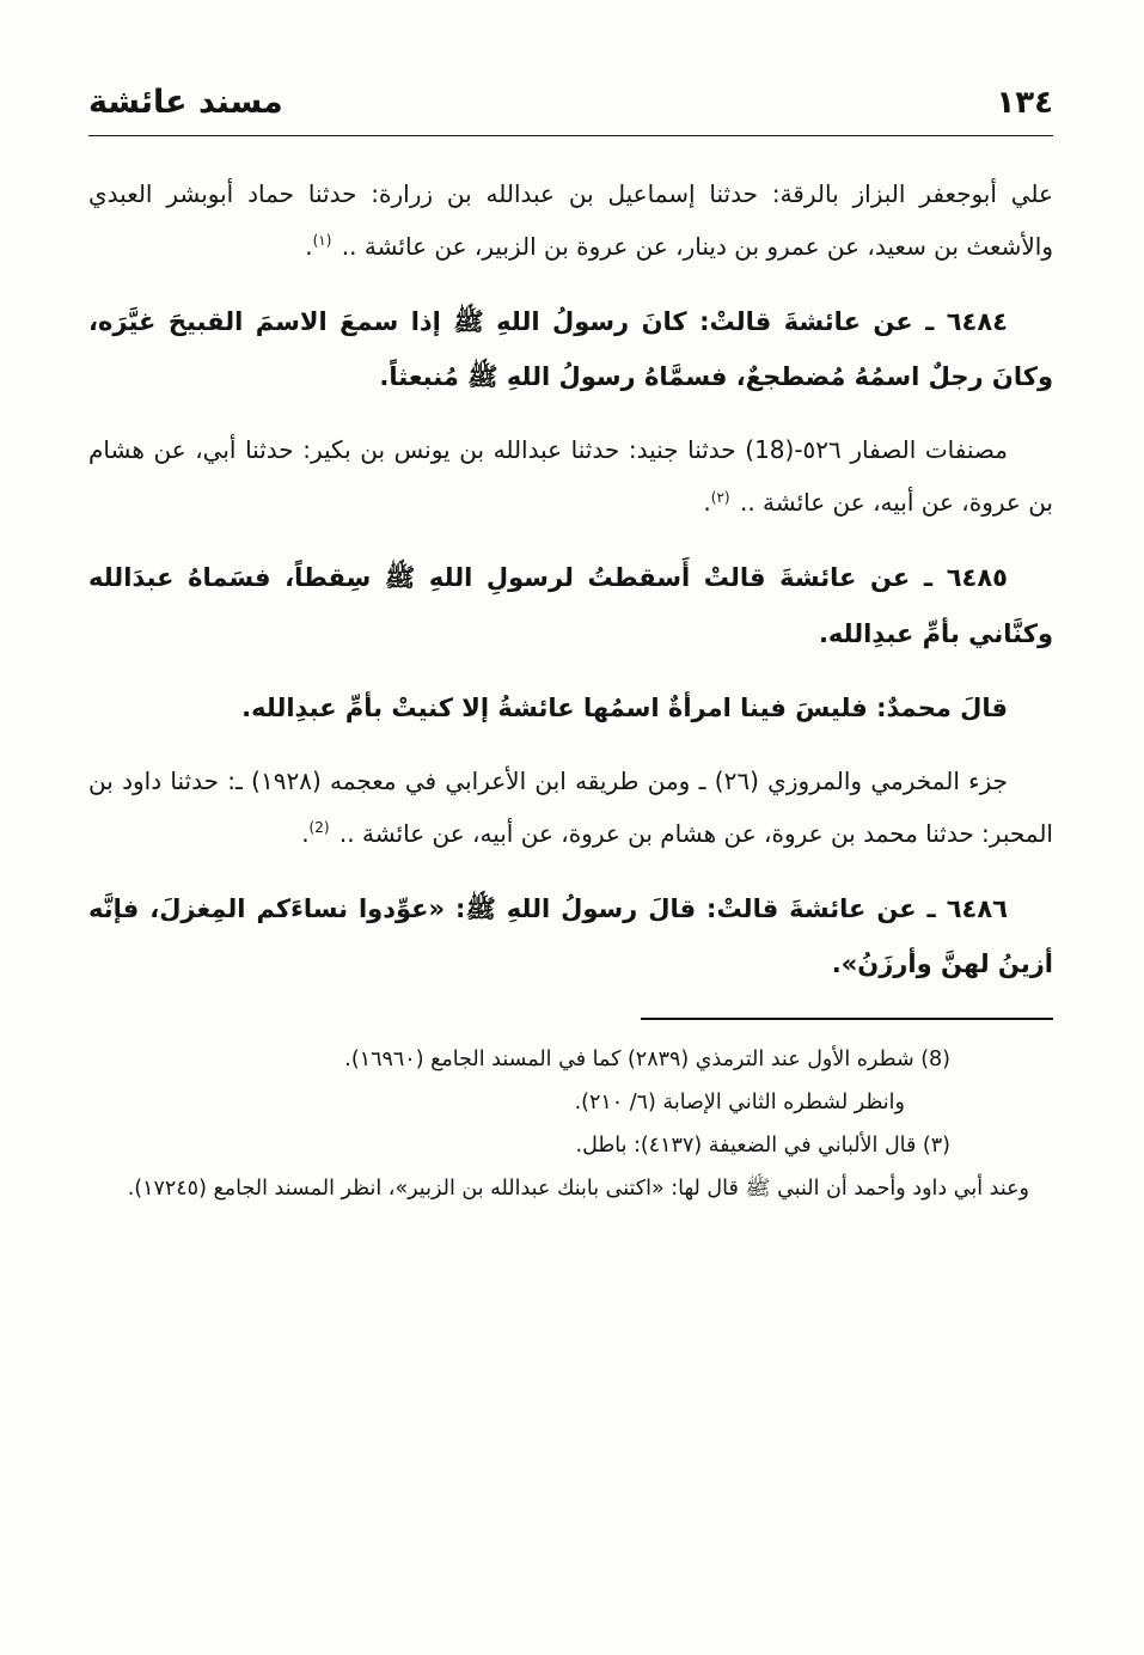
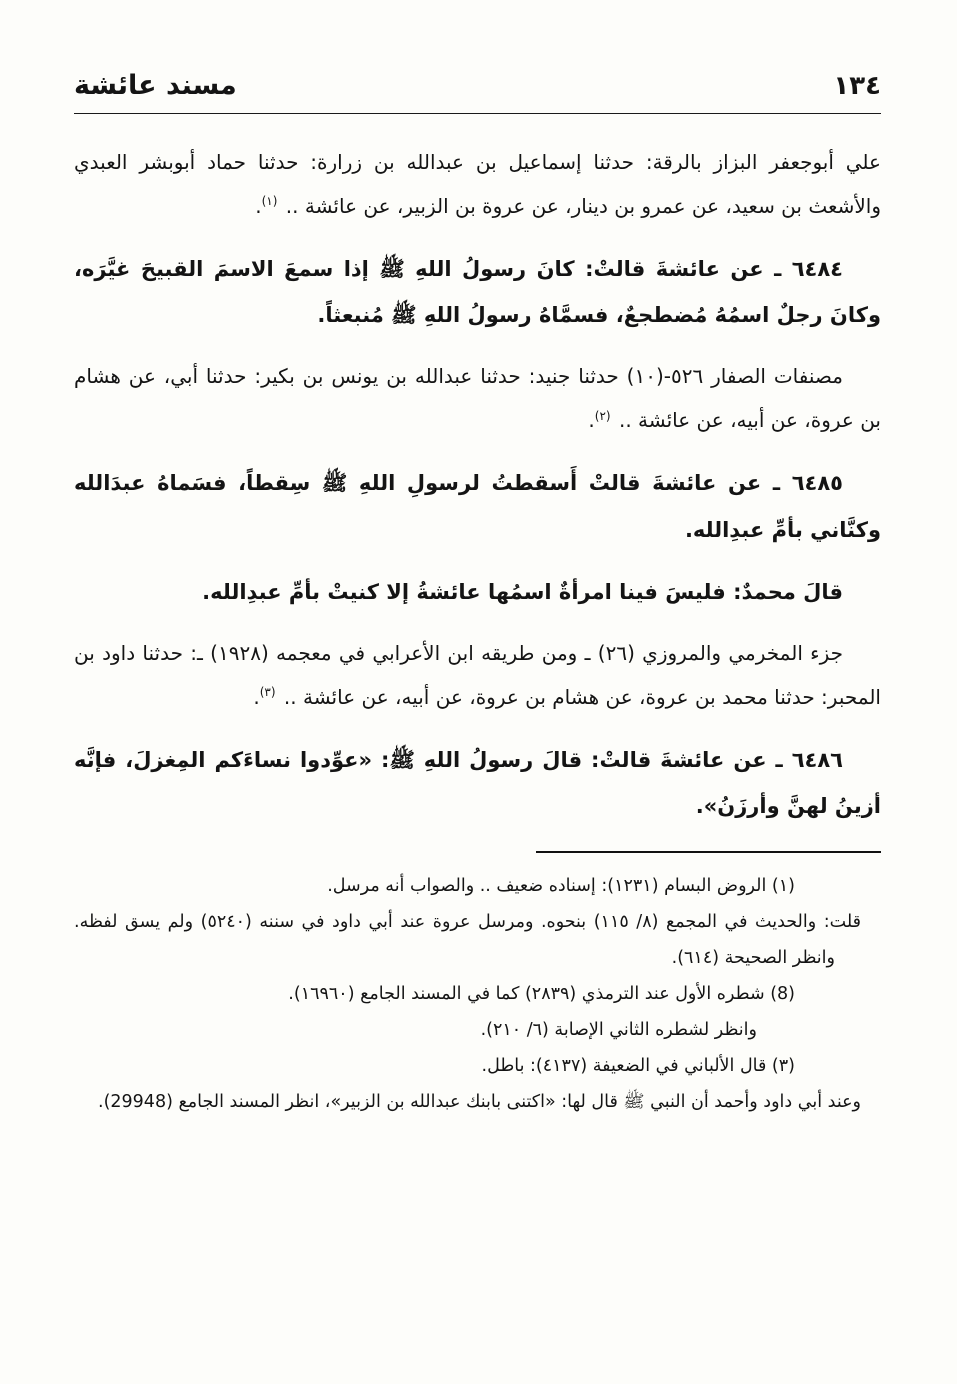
  ١٣٤
  مسند عائشة
  علي أبوجعفر البزاز بالرقة: حدثنا إسماعيل بن عبدالله بن زرارة: حدثنا حماد أبوبشر العبدي والأشعث بن سعيد، عن عمرو بن دينار، عن عروة بن الزبير، عن عائشة .. (١).
  ٦٤٨٤ ـ عن عائشةَ قالتْ: كانَ رسولُ اللهِ ﷺ إذا سمعَ الاسمَ القبيحَ غيَّرَه، وكانَ رجلٌ اسمُهُ مُضطجعٌ، فسمَّاهُ رسولُ اللهِ ﷺ مُنبعثاً.
- مصنفات الصفار ٥٢٦-(18) حدثنا جنيد: حدثنا عبدالله بن يونس بن بكير: حدثنا أبي، عن هشام بن عروة، عن أبيه، عن عائشة .. (٢).
+ مصنفات الصفار ٥٢٦-(١٠) حدثنا جنيد: حدثنا عبدالله بن يونس بن بكير: حدثنا أبي، عن هشام بن عروة، عن أبيه، عن عائشة .. (٢).
  ٦٤٨٥ ـ عن عائشةَ قالتْ أَسقطتُ لرسولِ اللهِ ﷺ سِقطاً، فسَماهُ عبدَالله وكنَّاني بأمِّ عبدِالله.
  قالَ محمدٌ: فليسَ فينا امرأةٌ اسمُها عائشةُ إلا كنيتْ بأمِّ عبدِالله.
- جزء المخرمي والمروزي (٢٦) ـ ومن طريقه ابن الأعرابي في معجمه (١٩٢٨) ـ: حدثنا داود بن المحبر: حدثنا محمد بن عروة، عن هشام بن عروة، عن أبيه، عن عائشة .. (2).
+ جزء المخرمي والمروزي (٢٦) ـ ومن طريقه ابن الأعرابي في معجمه (١٩٢٨) ـ: حدثنا داود بن المحبر: حدثنا محمد بن عروة، عن هشام بن عروة، عن أبيه، عن عائشة .. (٣).
  ٦٤٨٦ ـ عن عائشةَ قالتْ: قالَ رسولُ اللهِ ﷺ: «عوِّدوا نساءَكم المِغزلَ، فإنَّه أزينُ لهنَّ وأرزَنُ».
+ (١) الروض البسام (١٢٣١): إسناده ضعيف .. والصواب أنه مرسل.
+ قلت: والحديث في المجمع (٨/ ١١٥) بنحوه. ومرسل عروة عند أبي داود في سننه (٥٢٤٠) ولم يسق لفظه. وانظر الصحيحة (٦١٤).
  (8) شطره الأول عند الترمذي (٢٨٣٩) كما في المسند الجامع (١٦٩٦٠).
  وانظر لشطره الثاني الإصابة (٦/ ٢١٠).
  (٣) قال الألباني في الضعيفة (٤١٣٧): باطل.
- وعند أبي داود وأحمد أن النبي ﷺ قال لها: «اكتنى بابنك عبدالله بن الزبير»، انظر المسند الجامع (١٧٢٤٥).
+ وعند أبي داود وأحمد أن النبي ﷺ قال لها: «اكتنى بابنك عبدالله بن الزبير»، انظر المسند الجامع (29948).
